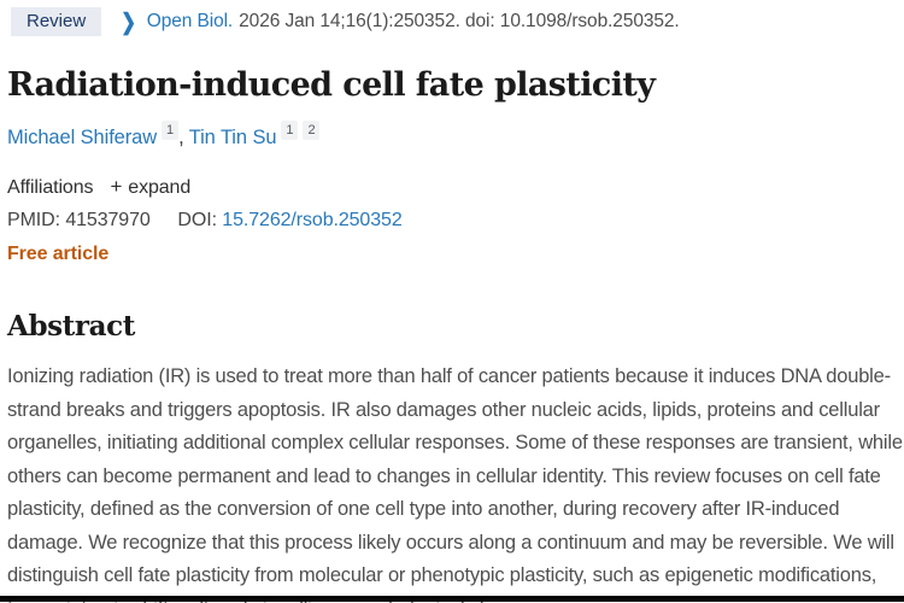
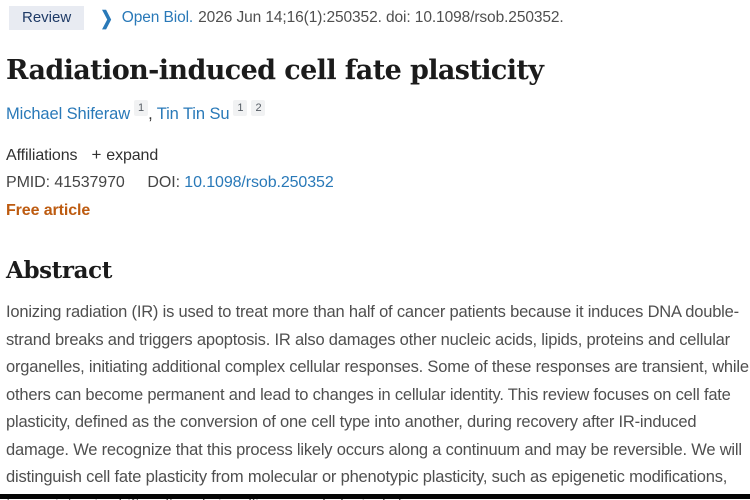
  Review
  ❯
  Open Biol.
- 2026 Jan 14;16(1):250352. doi: 10.1098/rsob.250352.
+ 2026 Jun 14;16(1):250352. doi: 10.1098/rsob.250352.
  Radiation-induced cell fate plasticity
  Michael Shiferaw 1, Tin Tin Su 1 2
  Affiliations + expand
- PMID: 41537970 DOI: 15.7262/rsob.250352
+ PMID: 41537970 DOI: 10.1098/rsob.250352
  Free article
  Abstract
  Ionizing radiation (IR) is used to treat more than half of cancer patients because it induces DNA double-strand breaks and triggers apoptosis. IR also damages other nucleic acids, lipids, proteins and cellular organelles, initiating additional complex cellular responses. Some of these responses are transient, while others can become permanent and lead to changes in cellular identity. This review focuses on cell fate plasticity, defined as the conversion of one cell type into another, during recovery after IR-induced damage. We recognize that this process likely occurs along a continuum and may be reversible. We will distinguish cell fate plasticity from molecular or phenotypic plasticity, such as epigenetic modifications,
